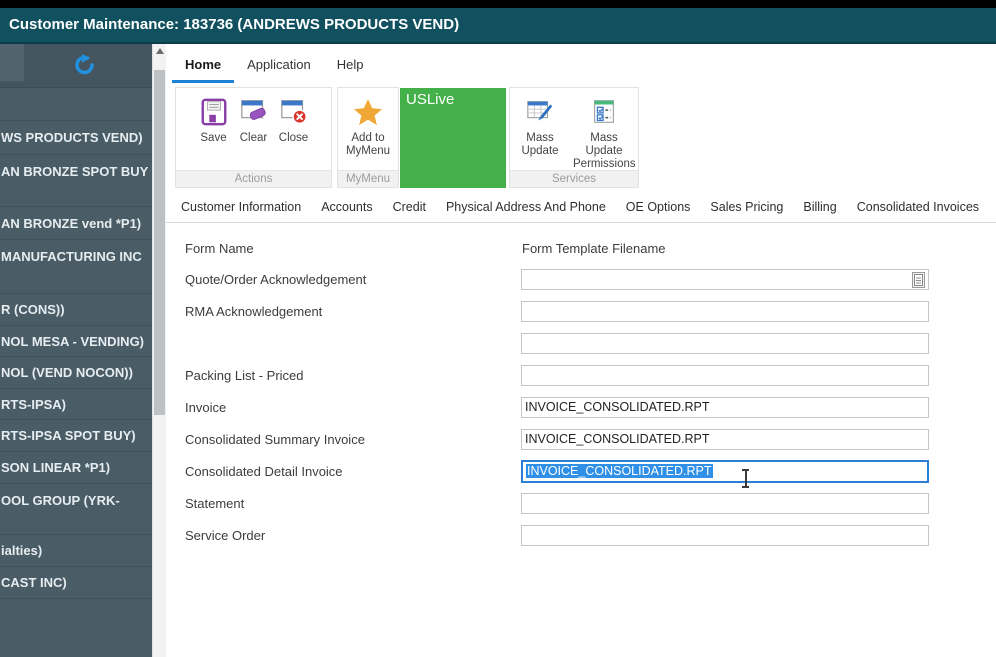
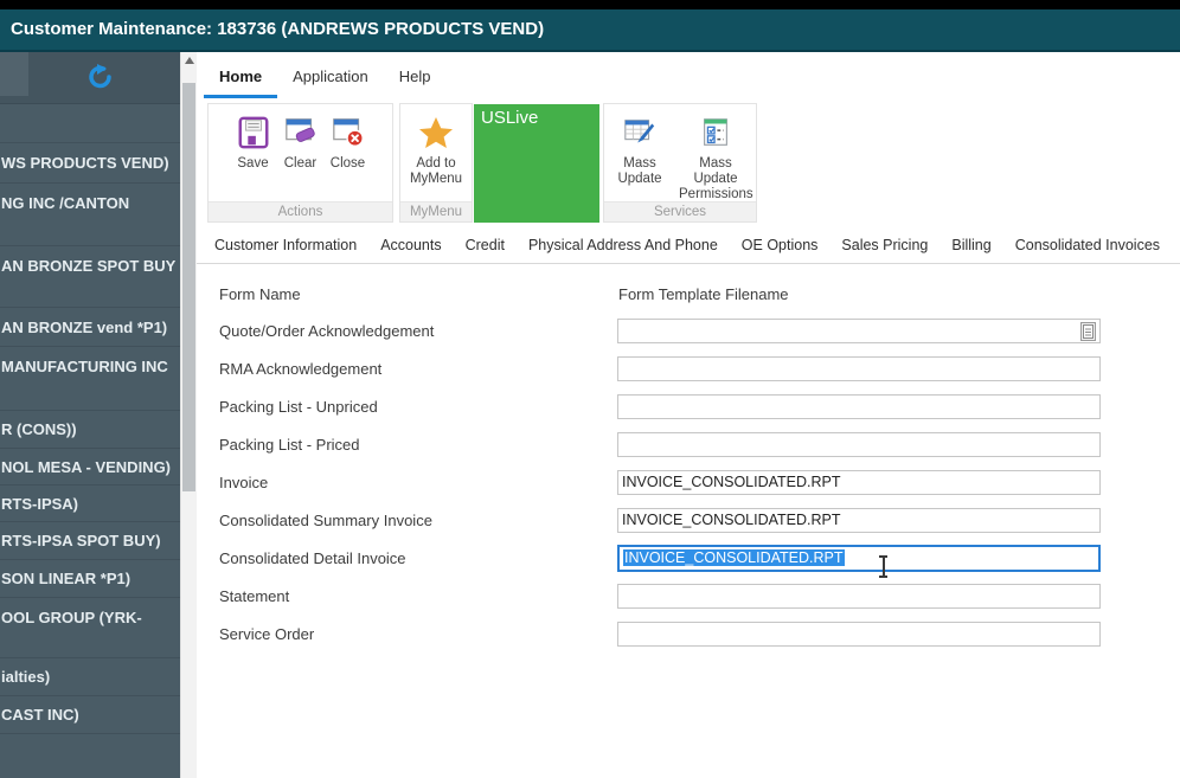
  Customer Maintenance: 183736 (ANDREWS PRODUCTS VEND)
  WS PRODUCTS VEND)
+ NG INC /CANTON
  AN BRONZE SPOT BUY
  AN BRONZE vend *P1)
  MANUFACTURING INC
  R (CONS))
  NOL MESA - VENDING)
- NOL (VEND NOCON))
  RTS-IPSA)
  RTS-IPSA SPOT BUY)
  SON LINEAR *P1)
  OOL GROUP (YRK-
  ialties)
  CAST INC)
  Home
  Application
  Help
  Save
  Clear
  Close
  Actions
  Add to MyMenu
  MyMenu
  USLive
  Mass Update
  Mass Update Permissions
  Services
  Customer Information
  Accounts
  Credit
  Physical Address And Phone
  OE Options
  Sales Pricing
  Billing
  Consolidated Invoices
  Form Name
  Form Template Filename
  Quote/Order Acknowledgement
  RMA Acknowledgement
+ Packing List - Unpriced
  Packing List - Priced
  Invoice
  INVOICE_CONSOLIDATED.RPT
  Consolidated Summary Invoice
  INVOICE_CONSOLIDATED.RPT
  Consolidated Detail Invoice
  INVOICE_CONSOLIDATED.RPT
  Statement
  Service Order
